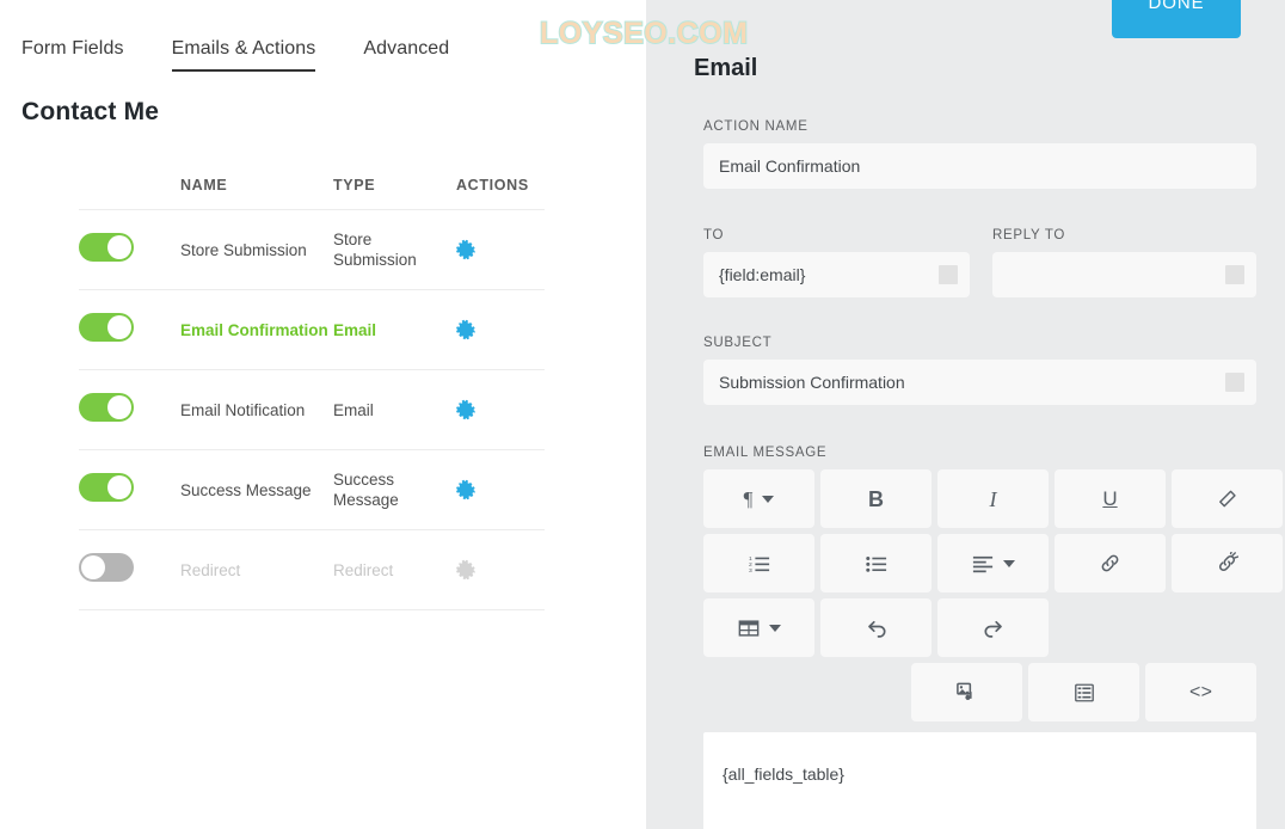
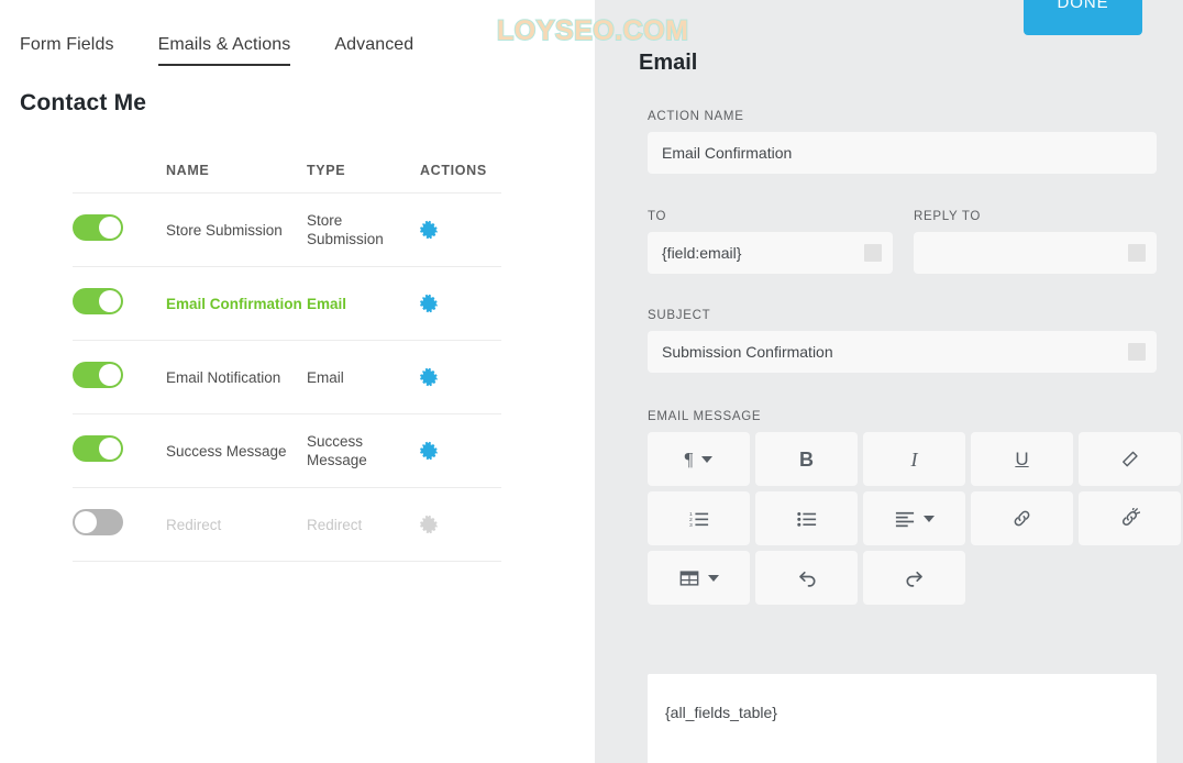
  Form Fields
  Emails & Actions
  Advanced
  Contact Me
  NAME
  TYPE
  ACTIONS
  Store Submission
  Store Submission
  Email Confirmation
  Email
  Email Notification
  Email
  Success Message
  Success Message
  Redirect
  Redirect
  DONE
  Email
  ACTION NAME
  Email Confirmation
  TO
  {field:email}
  REPLY TO
  SUBJECT
  Submission Confirmation
  EMAIL MESSAGE
  ¶
  B
  I
  U
- <>
  {all_fields_table}
  LOYSEO.COM
